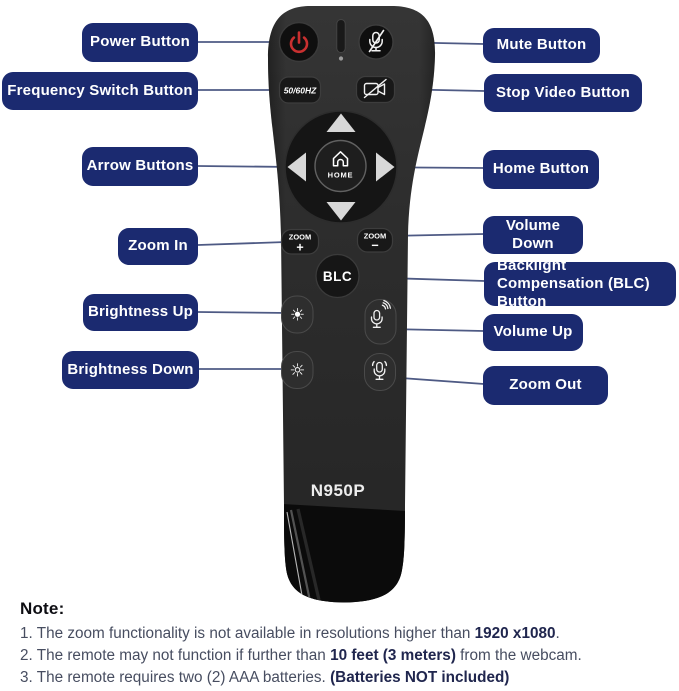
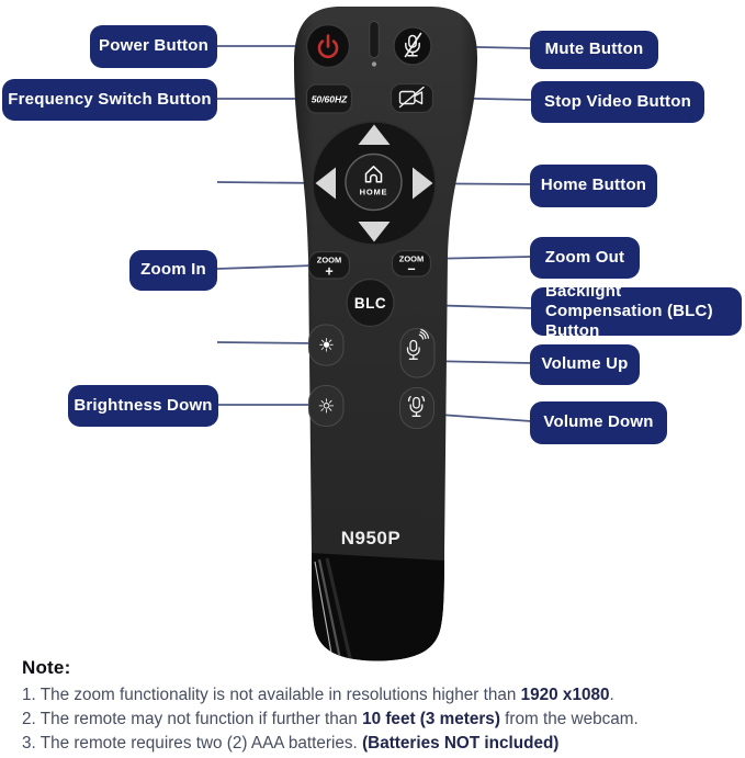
  50/60HZ
  HOME
  ZOOM
  +
  ZOOM
  −
  BLC
  ☀
  ☼
  N950P
  Power Button
  Frequency Switch Button
- Arrow Buttons
  Zoom In
- Brightness Up
  Brightness Down
  Mute Button
  Stop Video Button
  Home Button
- Volume Down
+ Zoom Out
  Backlight Compensation (BLC) Button
  Volume Up
- Zoom Out
+ Volume Down
  Note:
  1. The zoom functionality is not available in resolutions higher than 1920 x1080.
  2. The remote may not function if further than 10 feet (3 meters) from the webcam.
  3. The remote requires two (2) AAA batteries. (Batteries NOT included)
